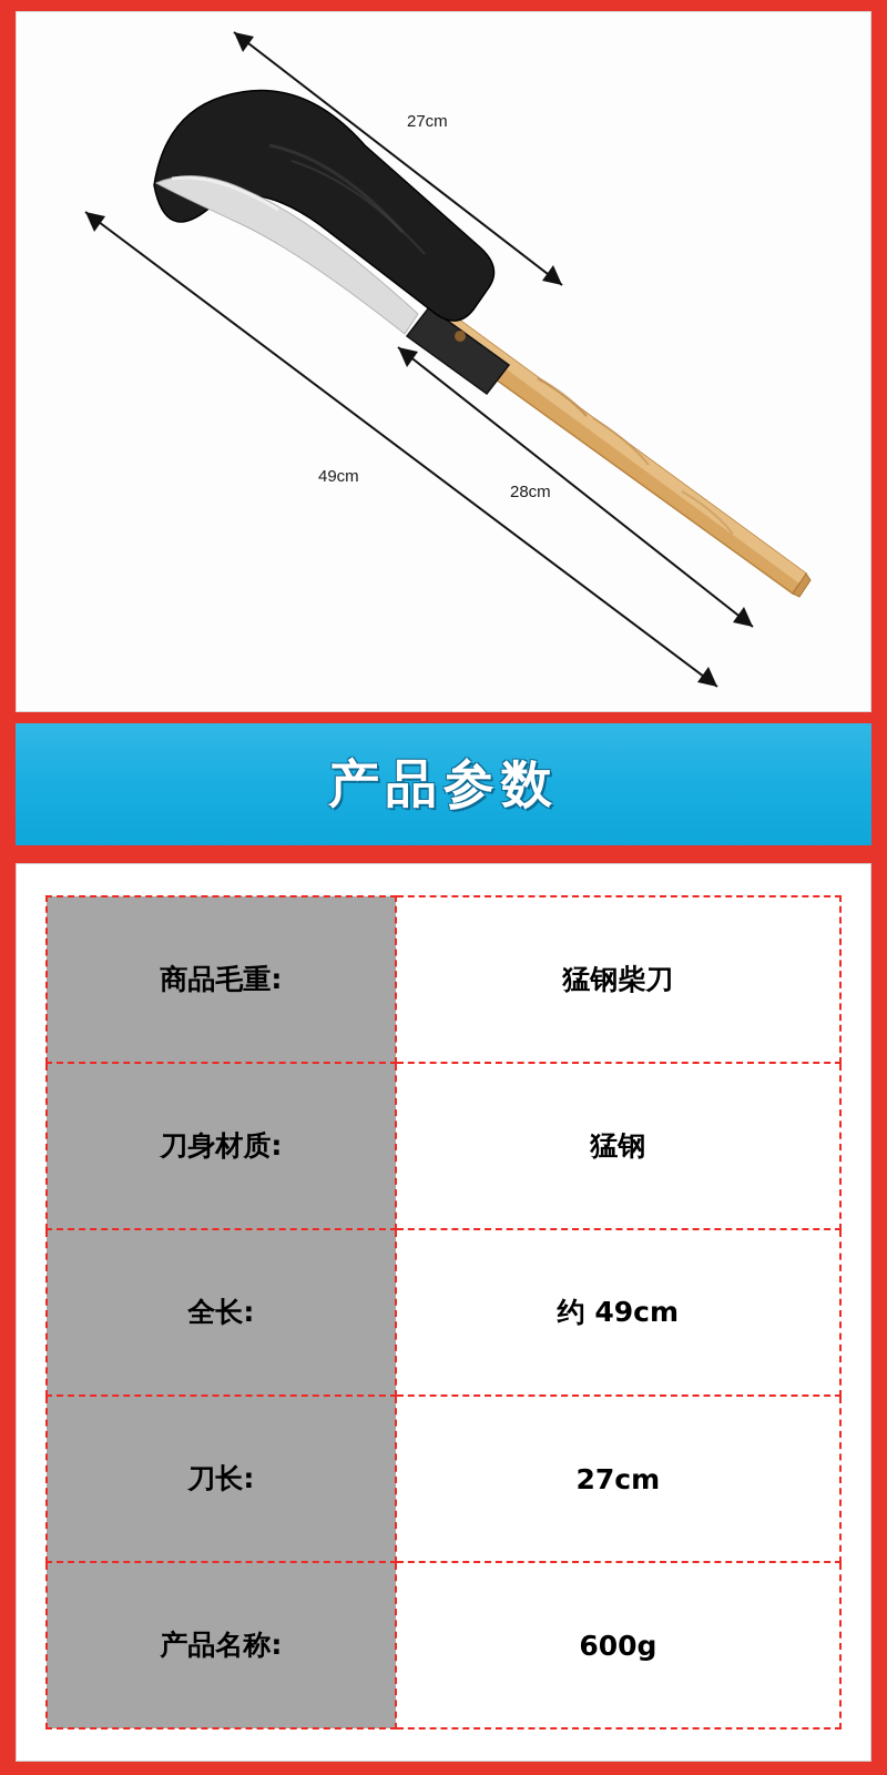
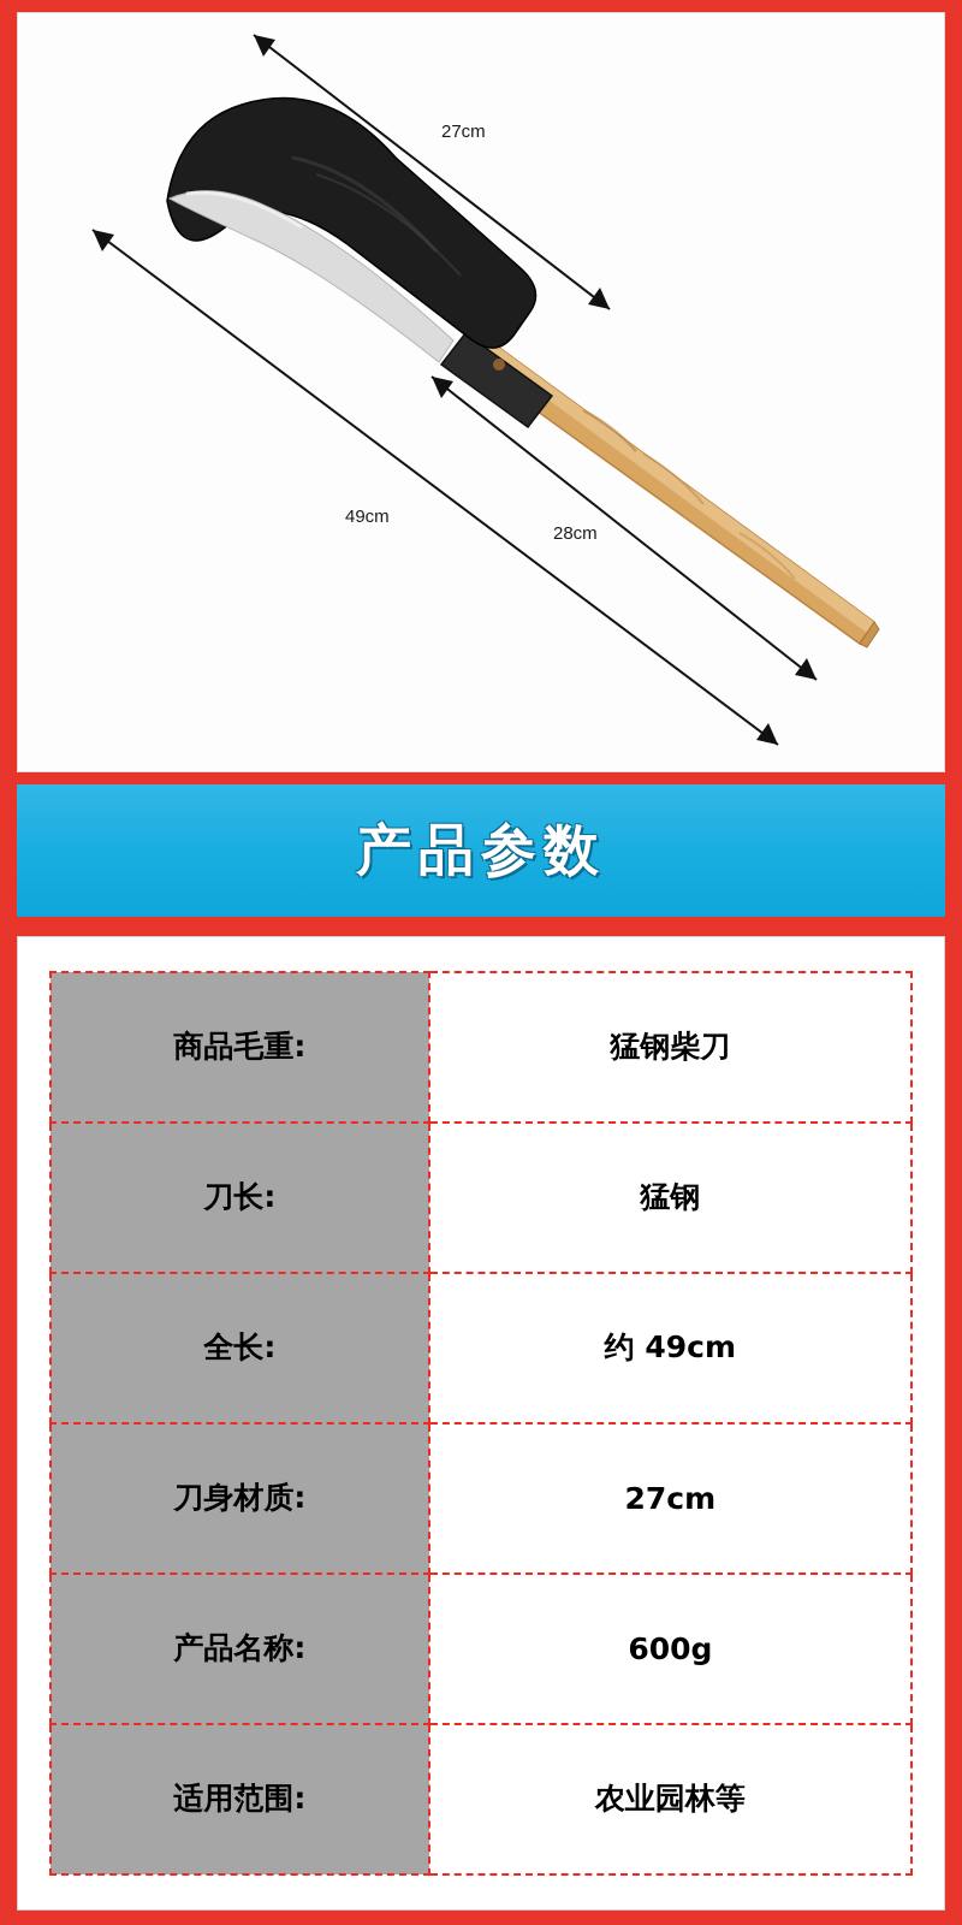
  27cm
  49cm
  28cm
  产品参数
  商品毛重:	猛钢柴刀
- 刀身材质:	猛钢
+ 刀长:	猛钢
  全长:	约 49cm
- 刀长:	27cm
+ 刀身材质:	27cm
  产品名称:	600g
+ 适用范围:	农业园林等
